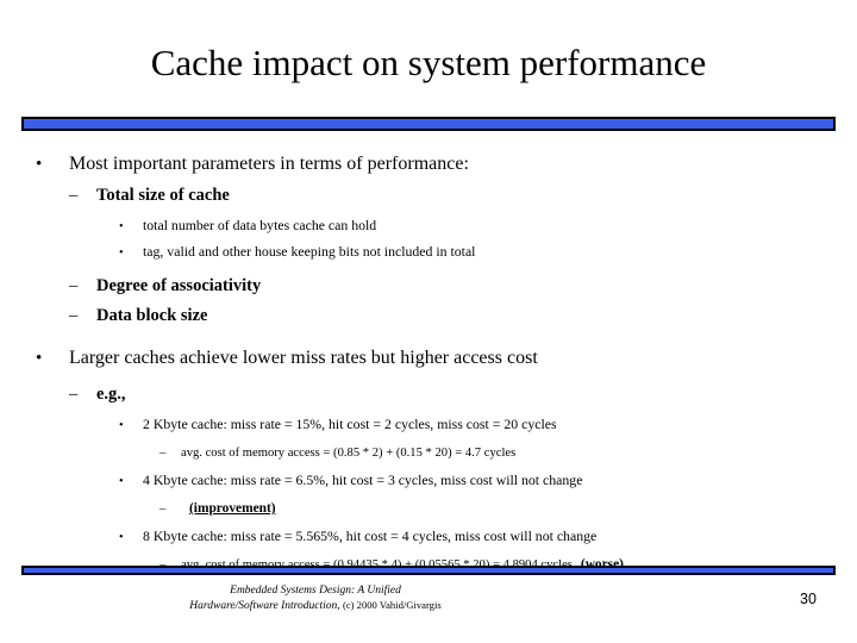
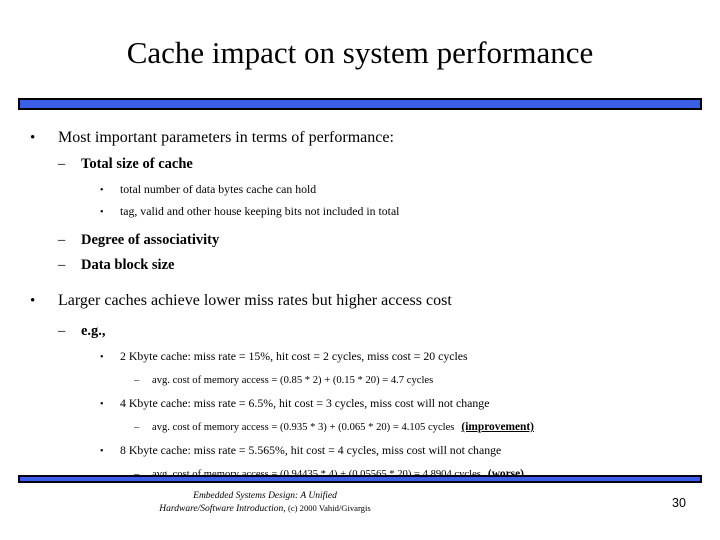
  Cache impact on system performance
  •
  Most important parameters in terms of performance:
  –
  Total size of cache
  •
  total number of data bytes cache can hold
  •
  tag, valid and other house keeping bits not included in total
  –
  Degree of associativity
  –
  Data block size
  •
  Larger caches achieve lower miss rates but higher access cost
  –
  e.g.,
  •
  2 Kbyte cache: miss rate = 15%, hit cost = 2 cycles, miss cost = 20 cycles
  –
  avg. cost of memory access = (0.85 * 2) + (0.15 * 20) = 4.7 cycles
  •
  4 Kbyte cache: miss rate = 6.5%, hit cost = 3 cycles, miss cost will not change
  –
+ avg. cost of memory access = (0.935 * 3) + (0.065 * 20) = 4.105 cycles
  (improvement)
  •
  8 Kbyte cache: miss rate = 5.565%, hit cost = 4 cycles, miss cost will not change
  (worse)
  Embedded Systems Design: A Unified
  Hardware/Software Introduction, (c) 2000 Vahid/Givargis
  30
